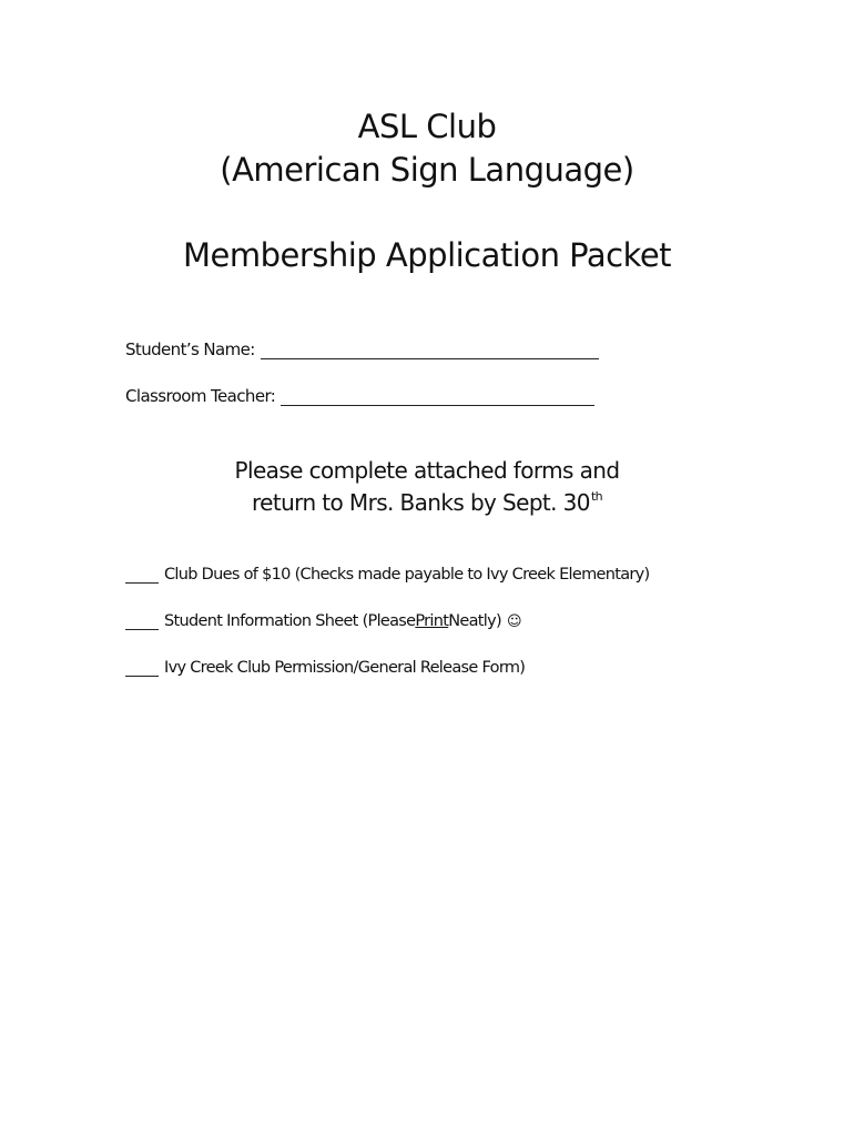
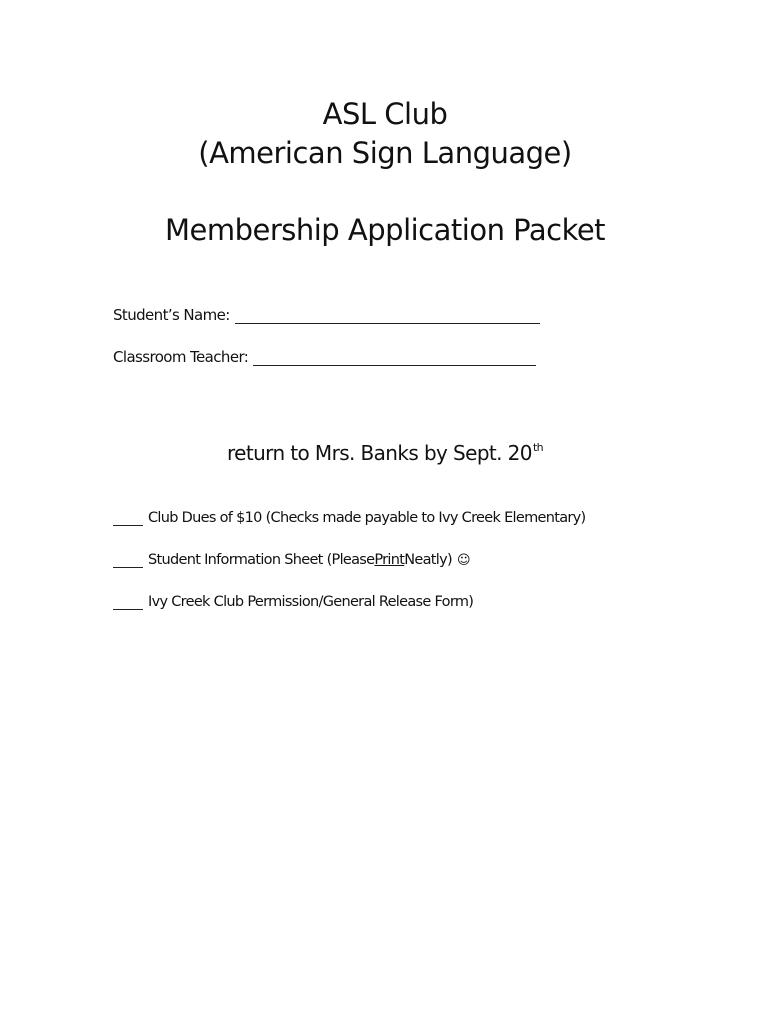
  ASL Club
  (American Sign Language)
  Membership Application Packet
  Student’s Name:
  Classroom Teacher:
- Please complete attached forms and
- return to Mrs. Banks by Sept. 30th
+ return to Mrs. Banks by Sept. 20th
  Club Dues of $10 (Checks made payable to Ivy Creek Elementary)
  Student Information Sheet (Please
  Print
  Neatly)
  ☺
  Ivy Creek Club Permission/General Release Form)
